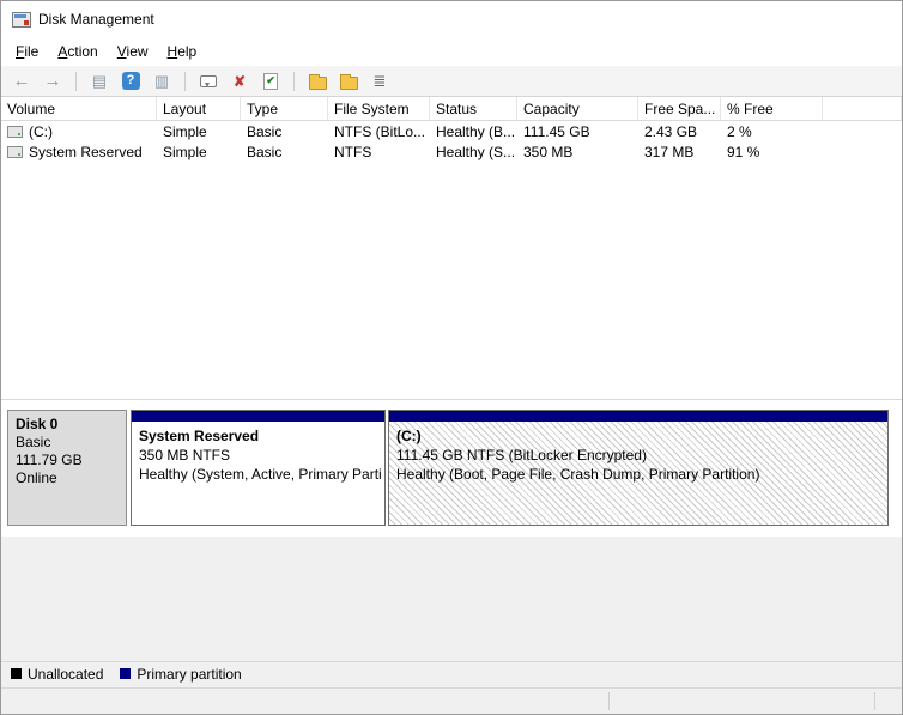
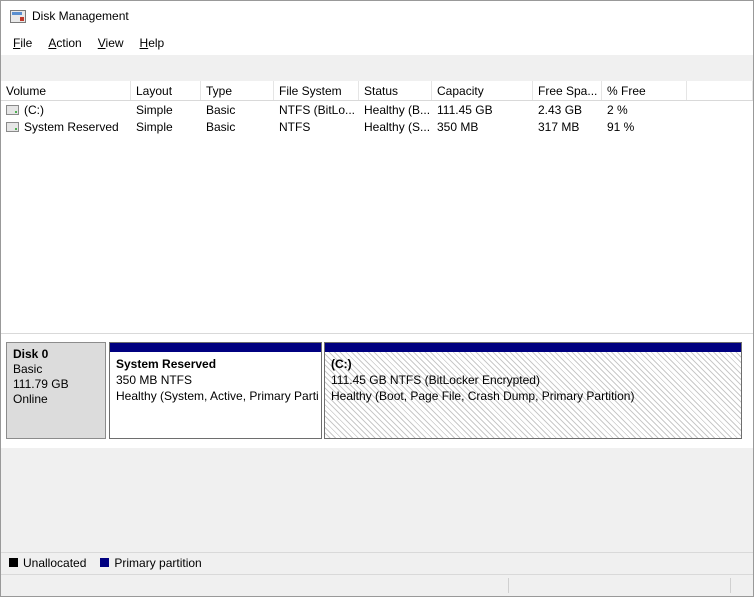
  Disk Management
  File
  Action
  View
  Help
- ←
- →
- ▤
- ?
- ▥
- ✘
- ✔
- ≣
  Volume
  Layout
  Type
  File System
  Status
  Capacity
  Free Spa...
  % Free
  (C:)
  Simple
  Basic
  NTFS (BitLo...
  Healthy (B...
  111.45 GB
  2.43 GB
  2 %
  System Reserved
  Simple
  Basic
  NTFS
  Healthy (S...
  350 MB
  317 MB
  91 %
  Disk 0
  Basic
  111.79 GB
  Online
  System Reserved
  350 MB NTFS
  Healthy (System, Active, Primary Parti
  (C:)
  111.45 GB NTFS (BitLocker Encrypted)
  Healthy (Boot, Page File, Crash Dump, Primary Partition)
  Unallocated
  Primary partition
